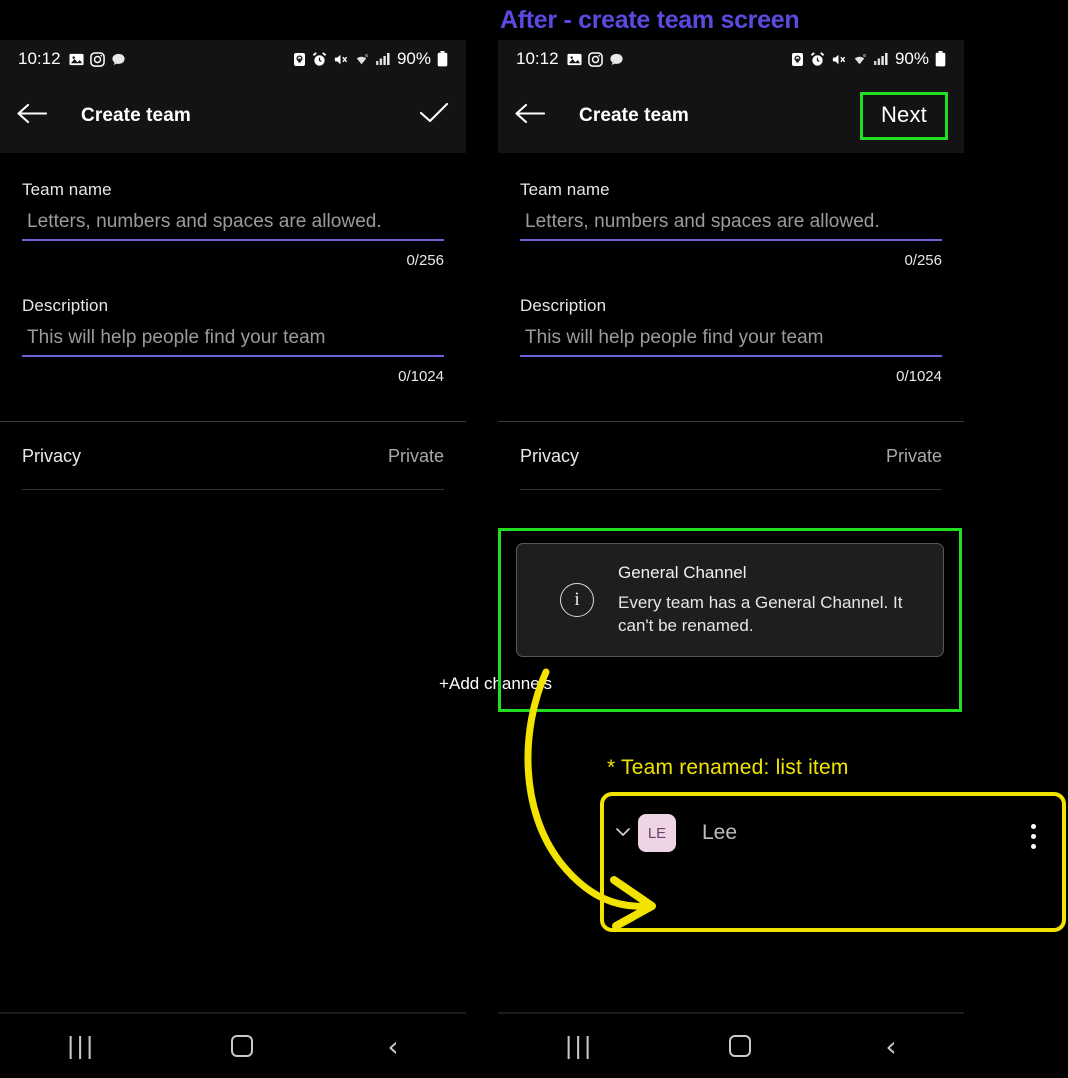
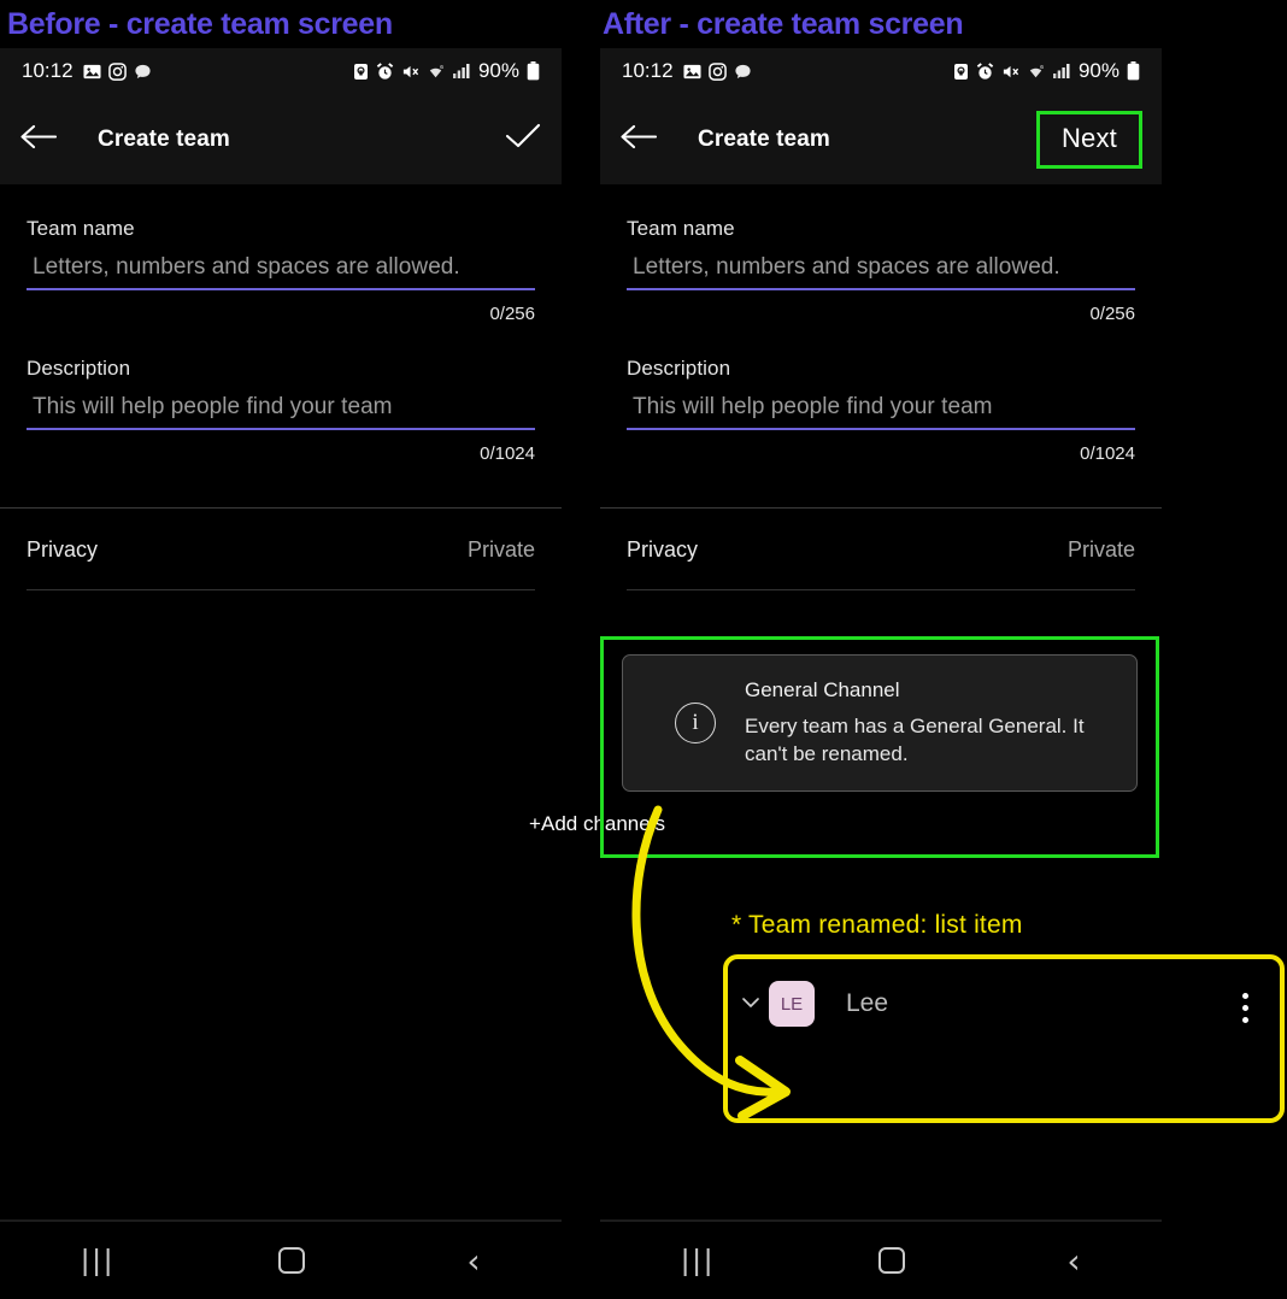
+ Before - create team screen
  After - create team screen
  10:12
  90%
  Create team
  Team name
  Letters, numbers and spaces are allowed.
  0/256
  Description
  This will help people find your team
  0/1024
  Privacy
  Private
  |||
  ‹
  10:12
  90%
  Create team
  Next
  Team name
  Letters, numbers and spaces are allowed.
  0/256
  Description
  This will help people find your team
  0/1024
  Privacy
  Private
  |||
  ‹
  i
  General Channel
- Every team has a General Channel. It can't be renamed.
+ Every team has a General General. It can't be renamed.
  +Add channes
  * Team renamed: list item
  LE
  Lee
